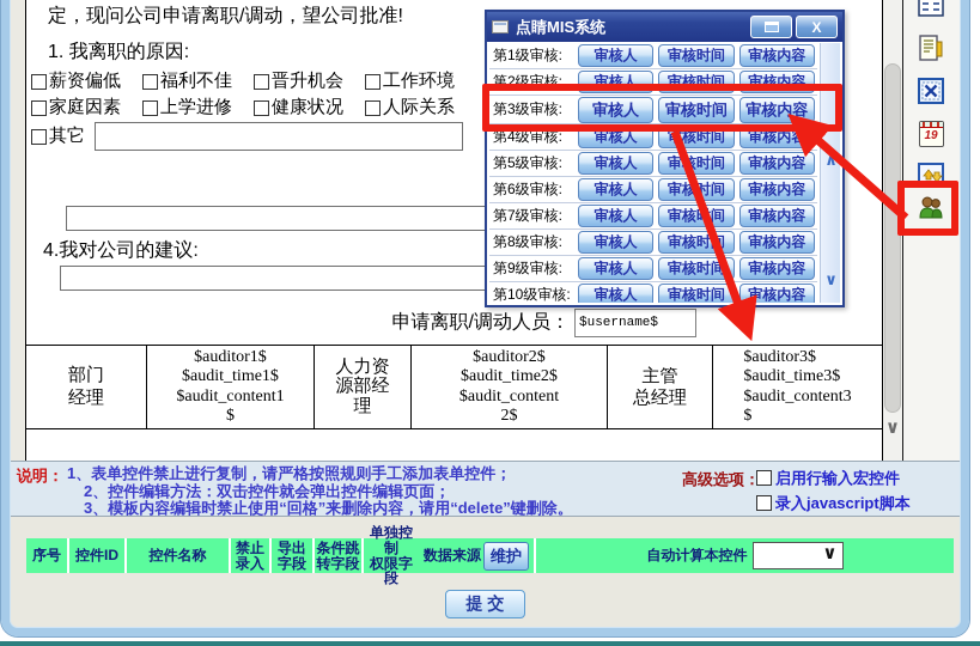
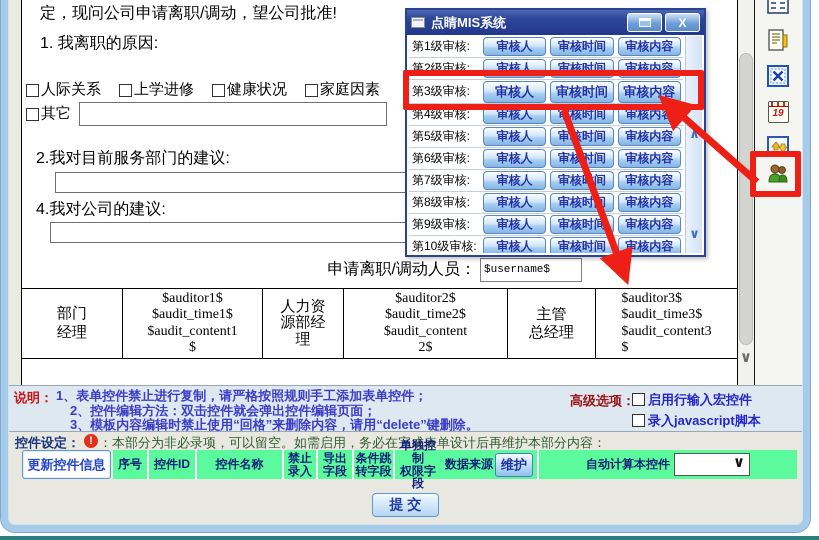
  定，现问公司申请离职/调动，望公司批准!
  1. 我离职的原因:
- 薪资偏低
- 福利不佳
- 晋升机会
- 工作环境
- 家庭因素
+ 人际关系
  上学进修
  健康状况
- 人际关系
+ 家庭因素
  其它
+ 2.我对目前服务部门的建议:
  4.我对公司的建议:
  申请离职/调动人员： $username$
  部门
  经理
  $auditor1$
  $audit_time1$
  $audit_content1
  $
  人力资
  源部经
  理
  $auditor2$
  $audit_time2$
  $audit_content
  2$
  主管
  总经理
  $auditor3$
  $audit_time3$
  $audit_content3
  $
  ∨
  19
  说明：
  1、表单控件禁止进行复制，请严格按照规则手工添加表单控件；
  2、控件编辑方法：双击控件就会弹出控件编辑页面；
  3、模板内容编辑时禁止使用“回格”来删除内容，请用“delete”键删除。
  高级选项：
  启用行输入宏控件
  录入javascript脚本
+ 控件设定：
+ !
+ ：本部分为非必录项，可以留空。如需启用，务必在完成表单设计后再维护本部分内容：
+ 更新控件信息
  序号
  控件ID
  控件名称
  禁止
  录入
  导出
  字段
  条件跳
  转字段
  权限字
  数据来源
  维护
  自动计算本控件
  ∨
  提 交
  点睛MIS系统
  X
  第1级审核:
  审核人
  审核时间
  审核内容
  第2级审核:
  审核人
  审核时间
  审核内容
  第3级审核:
  审核人
  审核时间
  审核内容
  第4级审核:
  审核人
  核时间
  审核内容
  第5级审核:
  审核人
  审时间
  审核内容
  第6级审核:
  审核人
  审核时间
  审核内容
  第7级审核:
  审核人
  审核间
  审核内容
  第8级审核:
  审核人
  审核时
  审核内容
  第9级审核:
  审核人
  审核时间
  审核内容
  第10级审核:
  审核人
  审核时间
  审核内容
  ∧
  ∨
